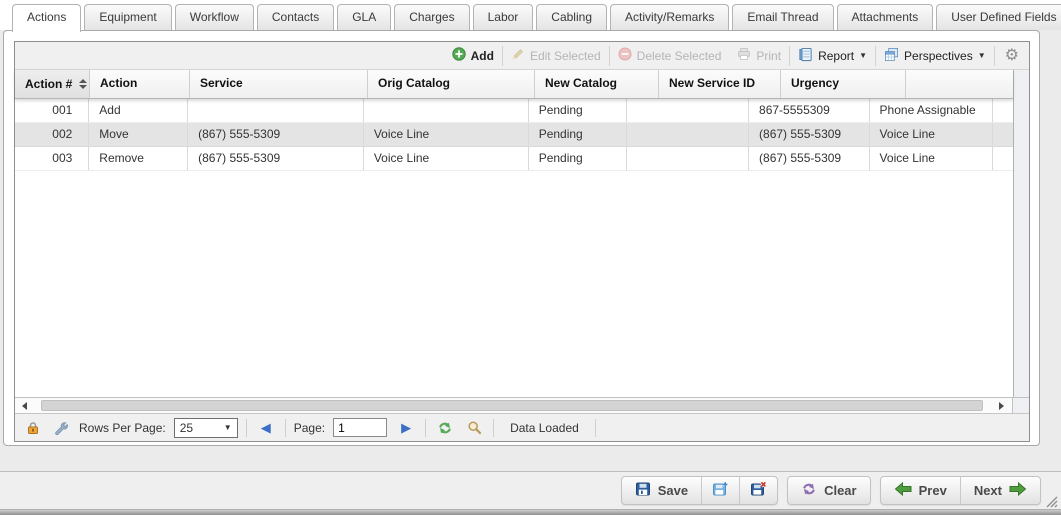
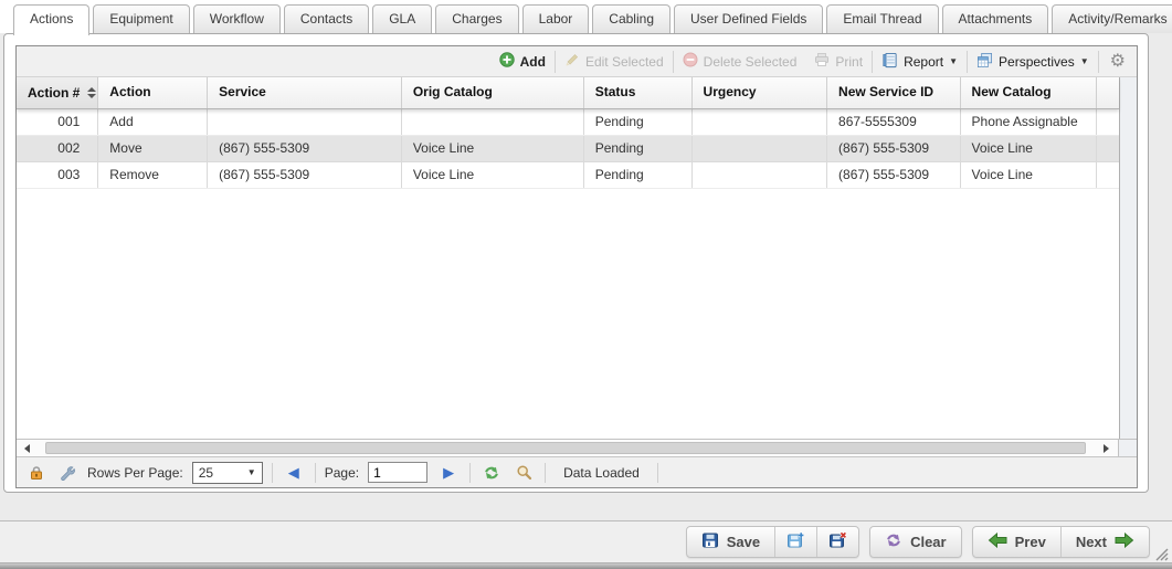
  Actions
  Equipment
  Workflow
  Contacts
  GLA
  Charges
  Labor
  Cabling
- Activity/Remarks
+ User Defined Fields
  Email Thread
  Attachments
- User Defined Fields
+ Activity/Remarks
  Add
  Edit Selected
  Delete Selected
  Print
  Report
  ▼
  Perspectives
  ▼
  ⚙
  Action #
  Action
  Service
  Orig Catalog
+ Status
- New Catalog
+ Urgency
  New Service ID
- Urgency
+ New Catalog
  001
  Add
  Pending
  867-5555309
  Phone Assignable
  002
  Move
  (867) 555-5309
  Voice Line
  Pending
  (867) 555-5309
  Voice Line
  003
  Remove
  (867) 555-5309
  Voice Line
  Pending
  (867) 555-5309
  Voice Line
  Rows Per Page:
  25
  ▼
  ◀
  Page:
  1
  ▶
  Data Loaded
  Save
  Clear
  Prev
  Next
